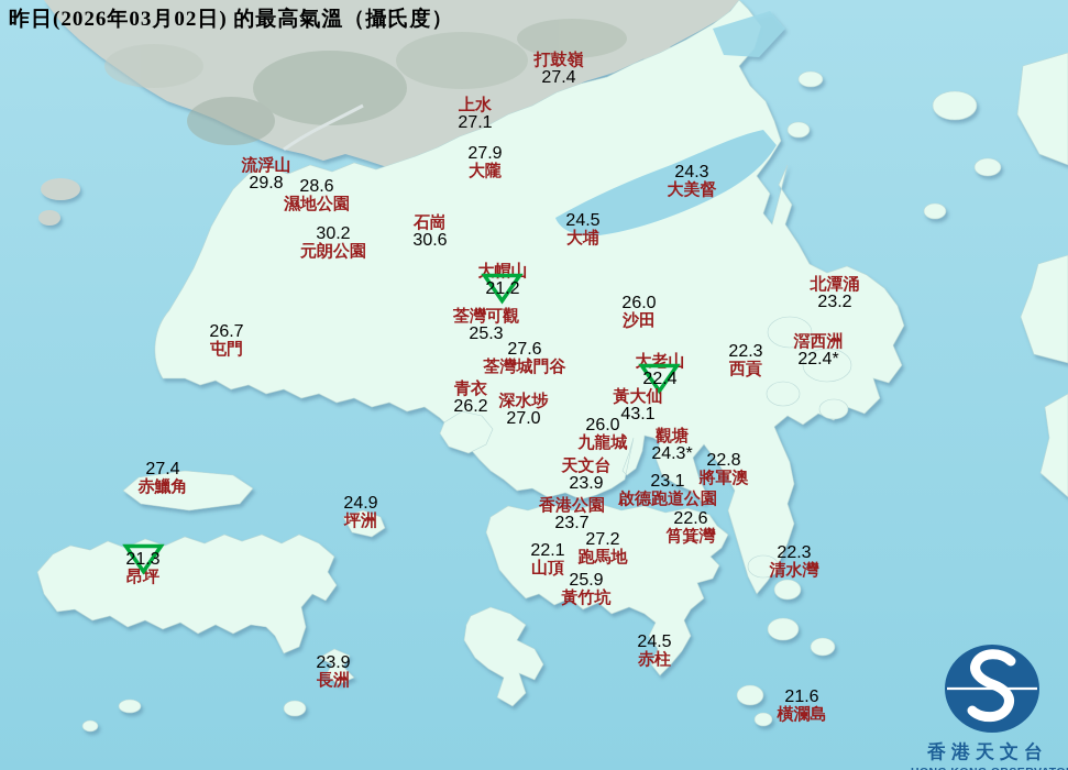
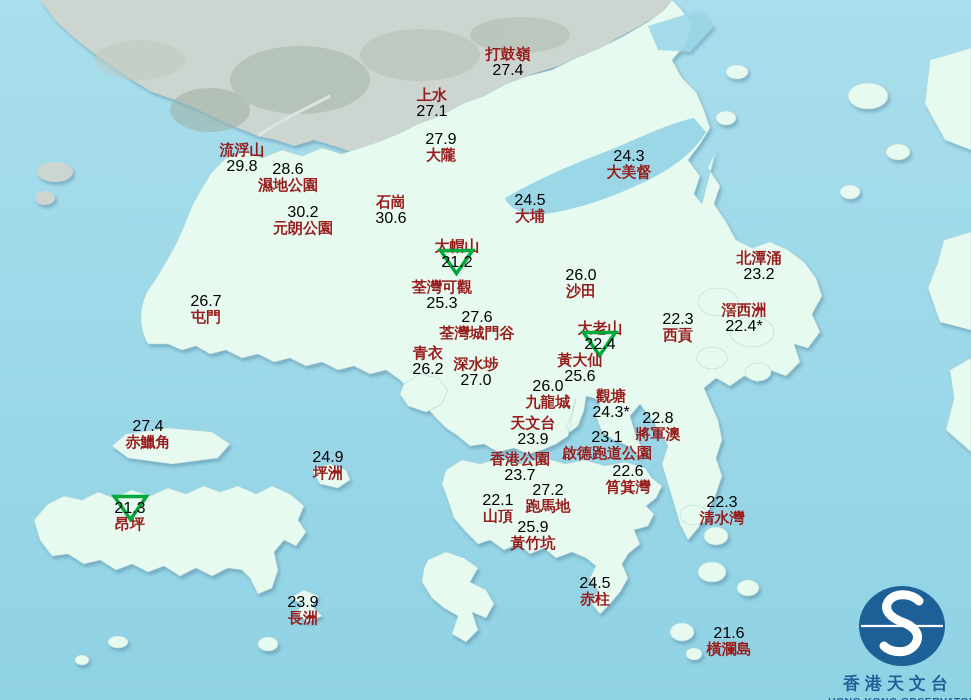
- 昨日(2026年03月02日) 的最高氣溫（攝氏度）
  打鼓嶺
  27.4
  上水
  27.1
  27.9
  大隴
  24.3
  大美督
  流浮山
  29.8
  28.6
  濕地公園
  30.2
  元朗公園
  石崗
  30.6
  24.5
  大埔
  大帽山
  21.2
  26.0
  沙田
  荃灣可觀
  25.3
  26.7
  屯門
  27.6
  荃灣城門谷
  北潭涌
  23.2
  滘西洲
  22.4*
  22.3
  西貢
  大老山
  22.4
  青衣
  26.2
  深水埗
  27.0
  黃大仙
- 43.1
+ 25.6
  26.0
  九龍城
  觀塘
  24.3*
  22.8
  將軍澳
  天文台
  23.9
  23.1
  啟德跑道公園
  香港公園
  23.7
  22.6
  筲箕灣
  27.2
  跑馬地
  22.1
  山頂
  22.3
  清水灣
  25.9
  黃竹坑
  27.4
  赤鱲角
  24.9
  坪洲
  21.3
  昂坪
  23.9
  長洲
  24.5
  赤柱
  21.6
  橫瀾島
  香港天文台
